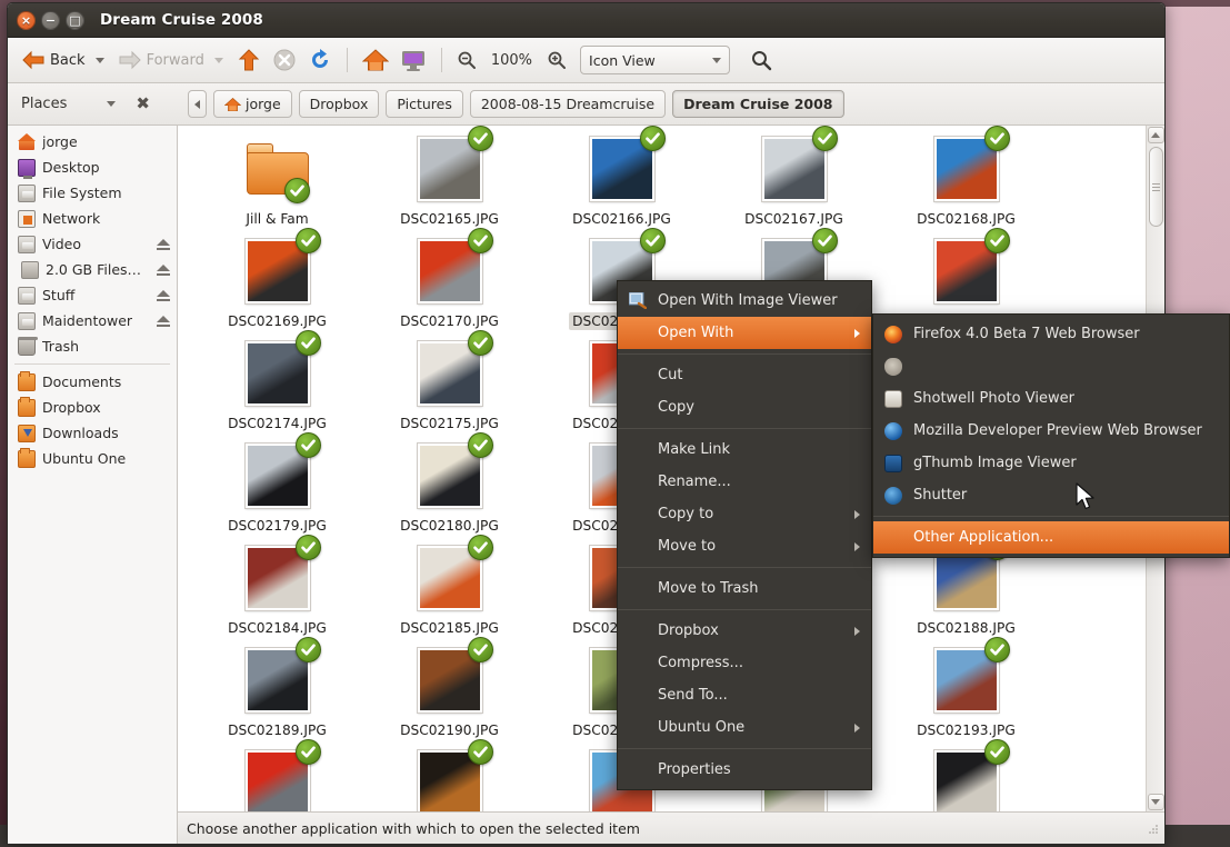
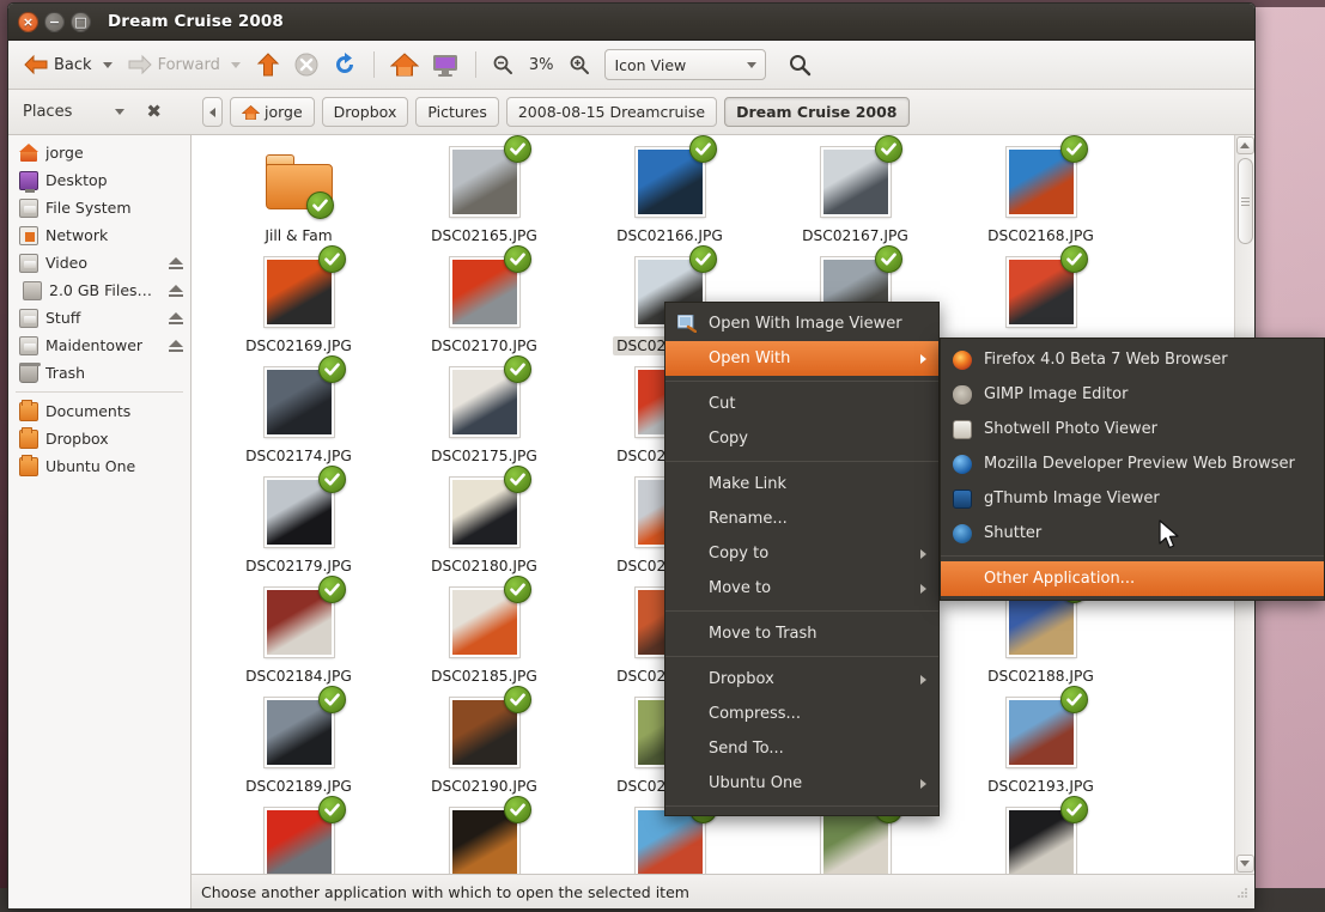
  ×
  −
  □
  Dream Cruise 2008
  Back
  Forward
- 100%
+ 3%
  Icon View
  Places
  ✖
  jorge
  Dropbox
  Pictures
  2008-08-15 Dreamcruise
  Dream Cruise 2008
  jorge
  Desktop
  File System
  Network
  Video
  2.0 GB Files…
  Stuff
  Maidentower
  Trash
  Documents
  Dropbox
- Downloads
  Ubuntu One
  Jill & Fam
  DSC02165.JPG
  DSC02166.JPG
  DSC02167.JPG
  DSC02168.JPG
  DSC02169.JPG
  DSC02170.JPG
  DSC02174.JPG
  DSC02175.JPG
  DSC02179.JPG
  DSC02180.JPG
  DSC02184.JPG
  DSC02185.JPG
  DSC02188.JPG
  DSC02189.JPG
  DSC02190.JPG
  DSC02193.JPG
  Choose another application with which to open the selected item
  Open With Image Viewer
  Open With
  Cut
  Copy
  Make Link
  Rename...
  Copy to
  Move to
  Move to Trash
  Dropbox
  Compress...
  Send To...
  Ubuntu One
- Properties
  Firefox 4.0 Beta 7 Web Browser
+ GIMP Image Editor
  Shotwell Photo Viewer
  Mozilla Developer Preview Web Browser
  gThumb Image Viewer
  Shutter
  Other Application...
